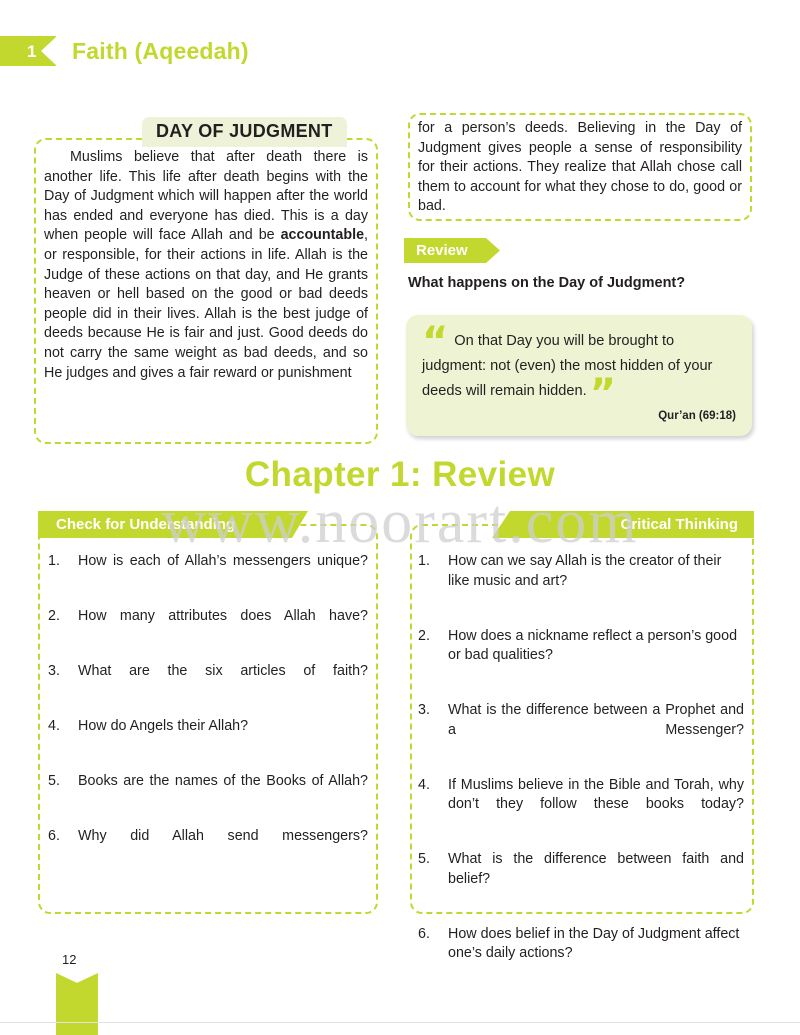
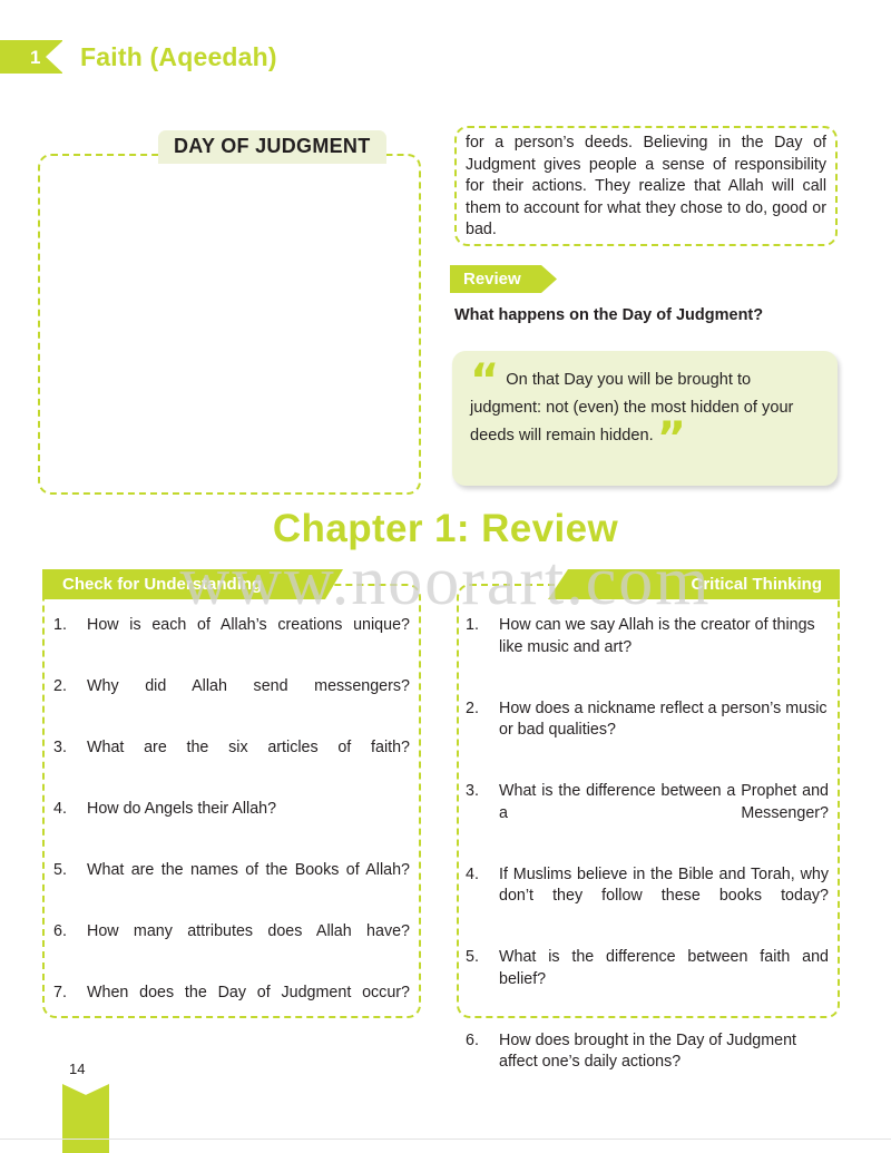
  1
  Faith (Aqeedah)
  DAY OF JUDGMENT
- Muslims believe that after death there is another life. This life after death begins with the Day of Judgment which will happen after the world has ended and everyone has died. This is a day when people will face Allah and be accountable, or responsible, for their actions in life. Allah is the Judge of these actions on that day, and He grants heaven or hell based on the good or bad deeds people did in their lives. Allah is the best judge of deeds because He is fair and just. Good deeds do not carry the same weight as bad deeds, and so He judges and gives a fair reward or punishment
- for a person’s deeds. Believing in the Day of Judgment gives people a sense of responsibility for their actions. They realize that Allah chose call them to account for what they chose to do, good or bad.
+ for a person’s deeds. Believing in the Day of Judgment gives people a sense of responsibility for their actions. They realize that Allah will call them to account for what they chose to do, good or bad.
  Review
  What happens on the Day of Judgment?
  “ On that Day you will be brought to judgment: not (even) the most hidden of your deeds will remain hidden. ”
- Qur’an (69:18)
  Chapter 1: Review
  www.noorart.com
  Check for Understanding
  1.
- How is each of Allah’s messengers unique?
+ How is each of Allah’s creations unique?
  2.
- How many attributes does Allah have?
+ Why did Allah send messengers?
  3.
  What are the six articles of faith?
  4.
  How do Angels their Allah?
  5.
- Books are the names of the Books of Allah?
+ What are the names of the Books of Allah?
  6.
- Why did Allah send messengers?
+ How many attributes does Allah have?
+ 7.
+ When does the Day of Judgment occur?
  Critical Thinking
  1.
- How can we say Allah is the creator of their like music and art?
+ How can we say Allah is the creator of things like music and art?
  2.
- How does a nickname reflect a person’s good or bad qualities?
+ How does a nickname reflect a person’s music or bad qualities?
  3.
  What is the difference between a Prophet and a Messenger?
  4.
  If Muslims believe in the Bible and Torah, why don’t they follow these books today?
  5.
  What is the difference between faith and belief?
  6.
- How does belief in the Day of Judgment affect one’s daily actions?
+ How does brought in the Day of Judgment affect one’s daily actions?
- 12
+ 14
